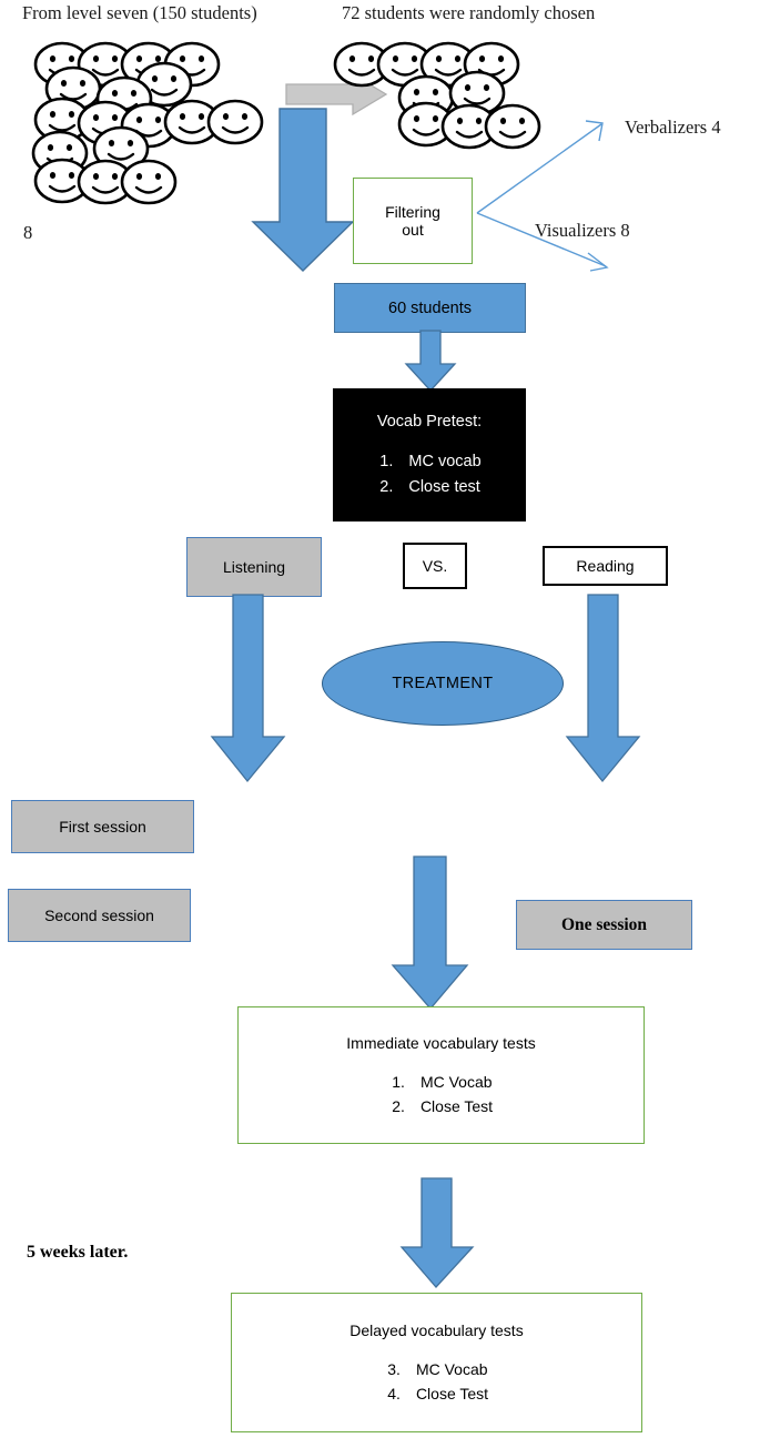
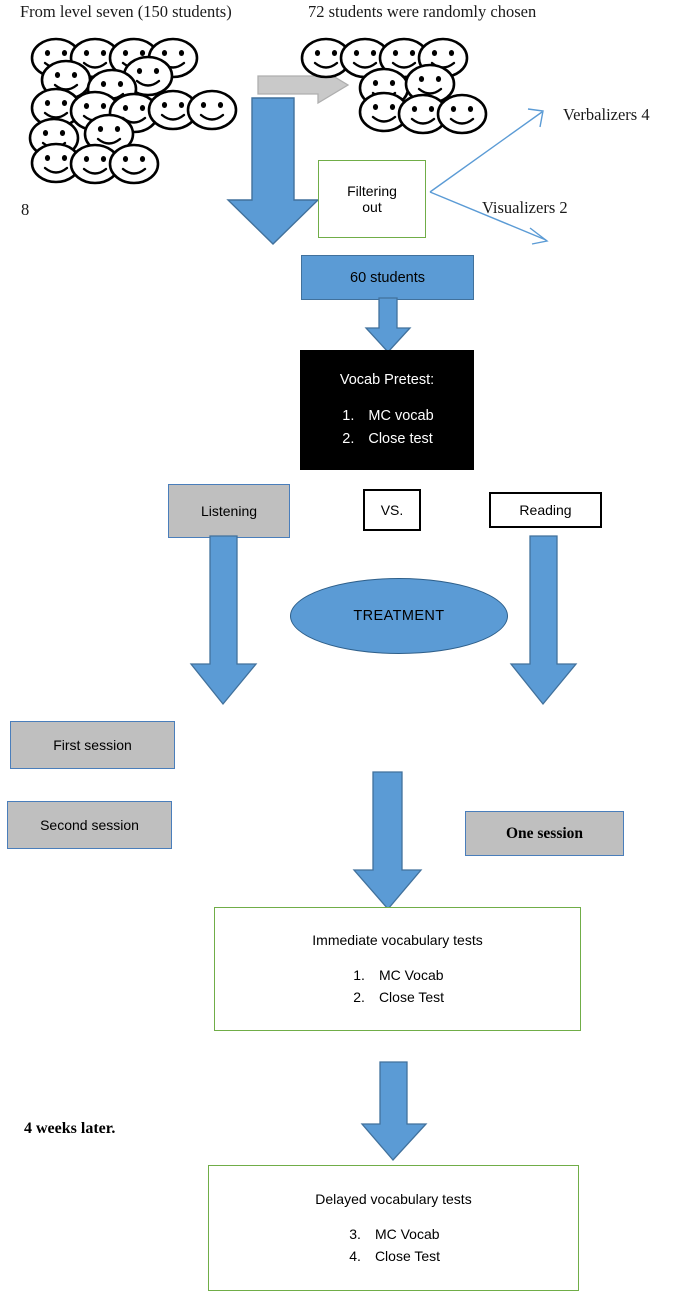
  From level seven (150 students)
  72 students were randomly chosen
  8
  Filtering
  out
  Verbalizers 4
- Visualizers 8
+ Visualizers 2
  60 students
  Vocab Pretest:
  1.
  MC vocab
  2.
  Close test
  Listening
  VS.
  Reading
  TREATMENT
  First session
  Second session
  One session
  Immediate vocabulary tests
  1.
  MC Vocab
  2.
  Close Test
- 5 weeks later.
+ 4 weeks later.
  Delayed vocabulary tests
  3.
  MC Vocab
  4.
  Close Test
